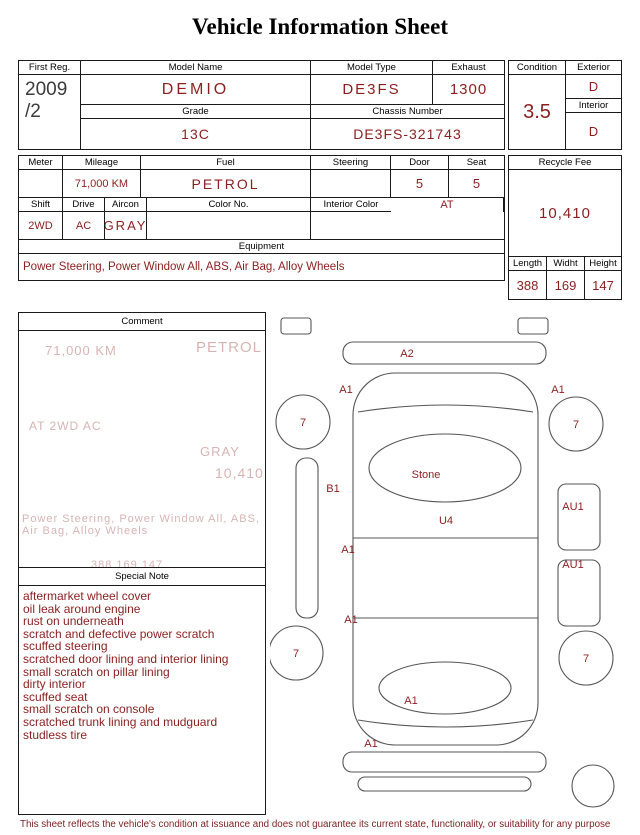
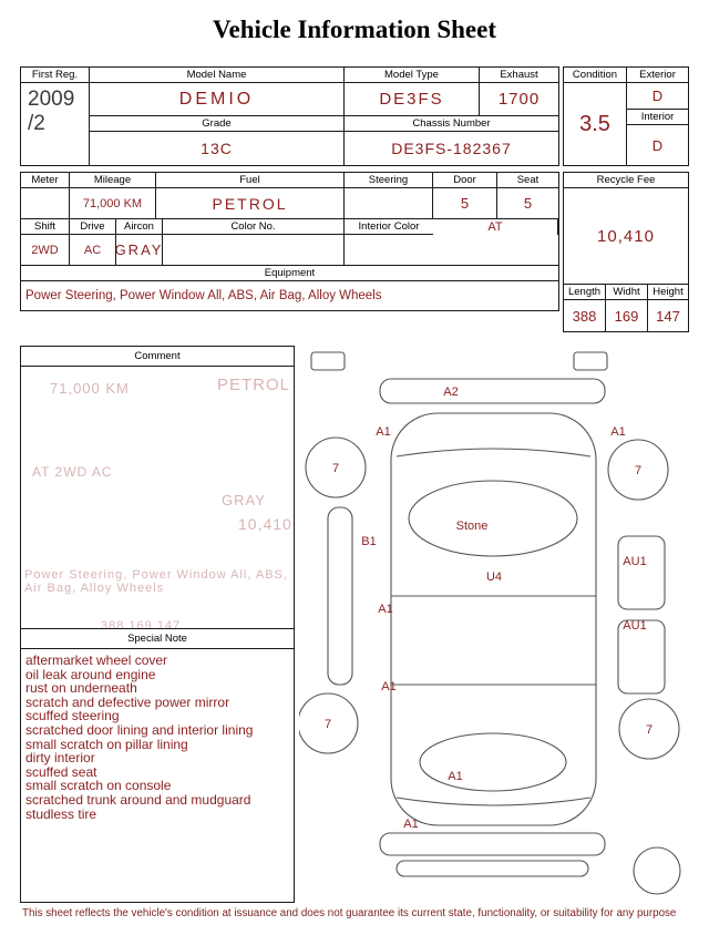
  Vehicle Information Sheet
  First Reg.
  Model Name
  Model Type
  Exhaust
  2009
  /2
  DEMIO
  DE3FS
- 1300
+ 1700
  Grade
  Chassis Number
  13C
- DE3FS-321743
+ DE3FS-182367
  Condition
  Exterior
  3.5
  D
  Interior
  D
  Meter
  Mileage
  Fuel
  Steering
  Door
  Seat
  71,000 KM
  PETROL
  5
  5
  Shift
  Drive
  Aircon
  Color No.
  Interior Color
  AT
  2WD
  AC
  GRAY
  Equipment
  Power Steering, Power Window All, ABS, Air Bag, Alloy Wheels
  Recycle Fee
  10,410
  Length
  Widht
  Height
  388
  169
  147
  Comment
  71,000 KM
  PETROL
  AT 2WD AC
  GRAY
  10,410
  Power Steering, Power Window All, ABS, Air Bag, Alloy Wheels
  388 169 147
  Special Note
  aftermarket wheel cover
  oil leak around engine
  rust on underneath
- scratch and defective power scratch
+ scratch and defective power mirror
  scuffed steering
  scratched door lining and interior lining
  small scratch on pillar lining
  dirty interior
  scuffed seat
  small scratch on console
- scratched trunk lining and mudguard
+ scratched trunk around and mudguard
  studless tire
  A2
  A1
  A1
  7
  7
  B1
  Stone
  U4
  AU1
  AU1
  A1
  A1
  7
  7
  A1
  A1
  This sheet reflects the vehicle's condition at issuance and does not guarantee its current state, functionality, or suitability for any purpose
